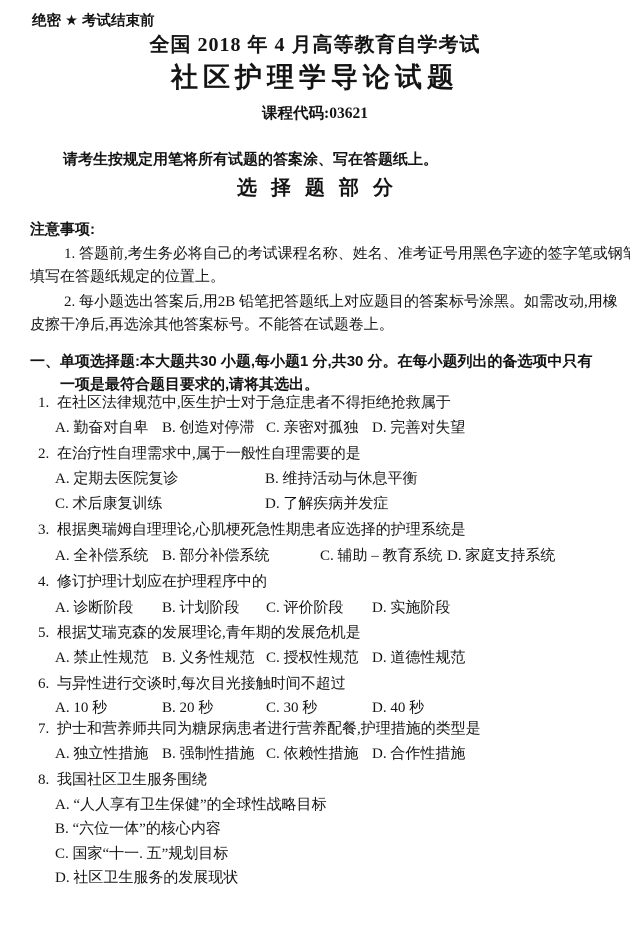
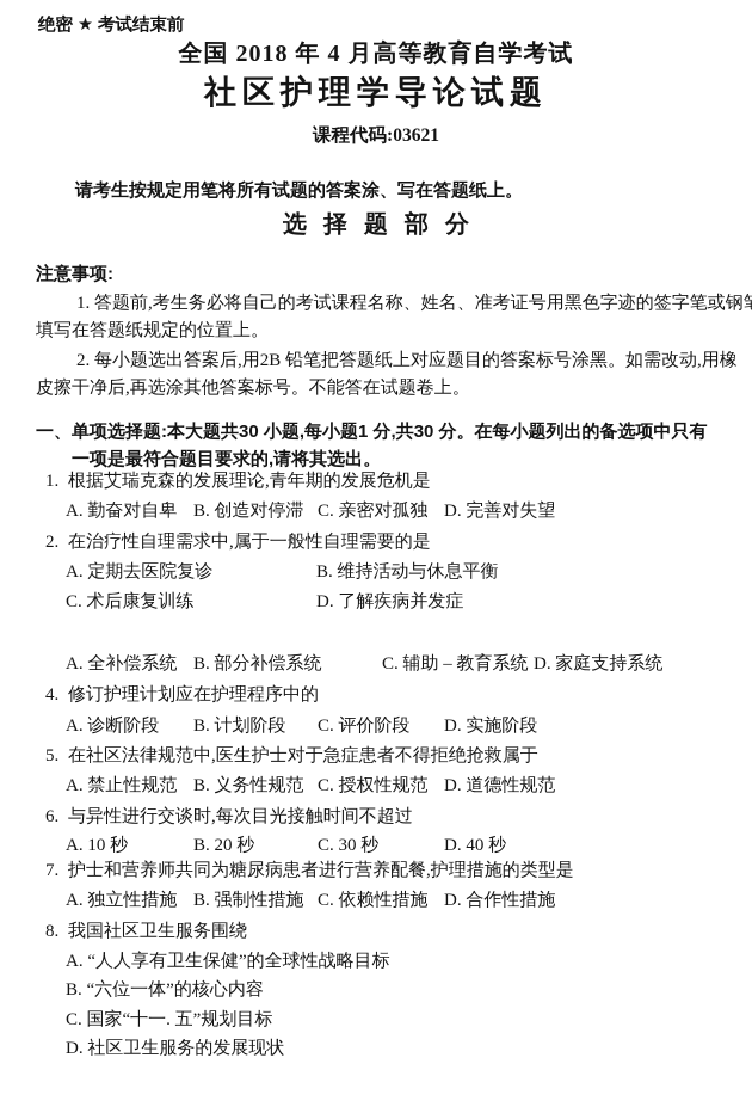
  绝密 ★ 考试结束前
  全国 2018 年 4 月高等教育自学考试
  社区护理学导论试题
  课程代码:03621
  请考生按规定用笔将所有试题的答案涂、写在答题纸上。
  选择题部分
  注意事项:
  1. 答题前,考生务必将自己的考试课程名称、姓名、准考证号用黑色字迹的签字笔或钢
  填写在答题纸规定的位置上。
  2. 每小题选出答案后,用2B 铅笔把答题纸上对应题目的答案标号涂黑。如需改动,用橡
  皮擦干净后,再选涂其他答案标号。不能答在试题卷上。
  一、单项选择题:本大题共30 小题,每小题1 分,共30 分。在每小题列出的备选项中只有
  一项是最符合题目要求的,请将其选出。
- 1. 在社区法律规范中,医生护士对于急症患者不得拒绝抢救属于
+ 1. 根据艾瑞克森的发展理论,青年期的发展危机是
  A. 勤奋对自卑
  B. 创造对停滞
  C. 亲密对孤独
  D. 完善对失望
  2. 在治疗性自理需求中,属于一般性自理需要的是
  A. 定期去医院复诊
  B. 维持活动与休息平衡
  C. 术后康复训练
  D. 了解疾病并发症
- 3. 根据奥瑞姆自理理论,心肌梗死急性期患者应选择的护理系统是
  A. 全补偿系统
  B. 部分补偿系统
  C. 辅助 – 教育系统
  D. 家庭支持系统
  4. 修订护理计划应在护理程序中的
  A. 诊断阶段
  B. 计划阶段
  C. 评价阶段
  D. 实施阶段
- 5. 根据艾瑞克森的发展理论,青年期的发展危机是
+ 5. 在社区法律规范中,医生护士对于急症患者不得拒绝抢救属于
  A. 禁止性规范
  B. 义务性规范
  C. 授权性规范
  D. 道德性规范
  6. 与异性进行交谈时,每次目光接触时间不超过
  A. 10 秒
  B. 20 秒
  C. 30 秒
  D. 40 秒
  7. 护士和营养师共同为糖尿病患者进行营养配餐,护理措施的类型是
  A. 独立性措施
  B. 强制性措施
  C. 依赖性措施
  D. 合作性措施
  8. 我国社区卫生服务围绕
  A. “人人享有卫生保健”的全球性战略目标
  B. “六位一体”的核心内容
  C. 国家“十一. 五”规划目标
  D. 社区卫生服务的发展现状
